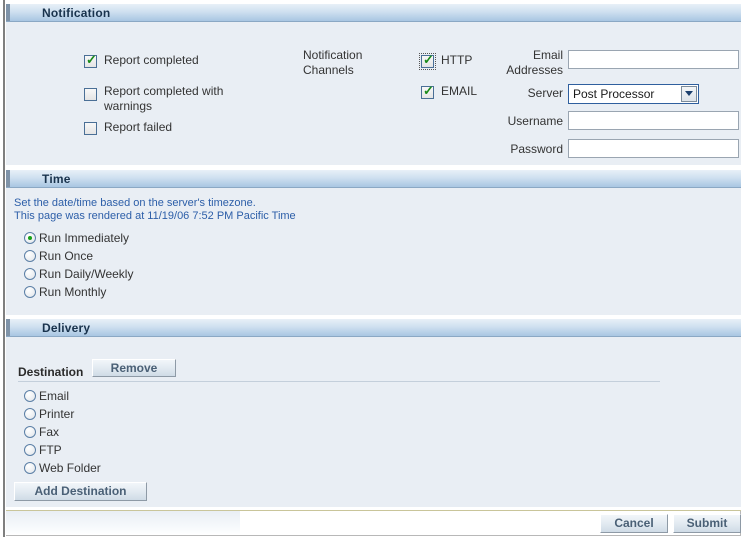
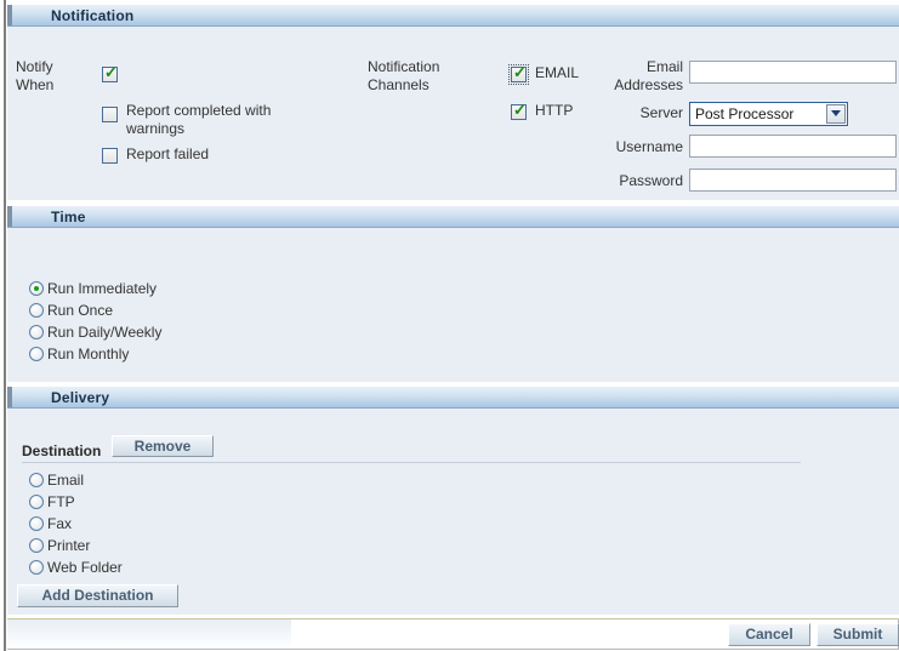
  Notification
+ Notify
+ When
  ✓
- Report completed
  Report completed with
  warnings
  Report failed
  Notification
  Channels
  ✓
- HTTP
+ EMAIL
  ✓
- EMAIL
+ HTTP
  Email
  Addresses
  Server
  Post Processor
  Username
  Password
  Time
- Set the date/time based on the server's timezone.
- This page was rendered at 11/19/06 7:52 PM Pacific Time
  Run Immediately
  Run Once
  Run Daily/Weekly
  Run Monthly
  Delivery
  Destination
  Remove
  Email
- Printer
+ FTP
  Fax
- FTP
+ Printer
  Web Folder
  Add Destination
  Cancel
  Submit
